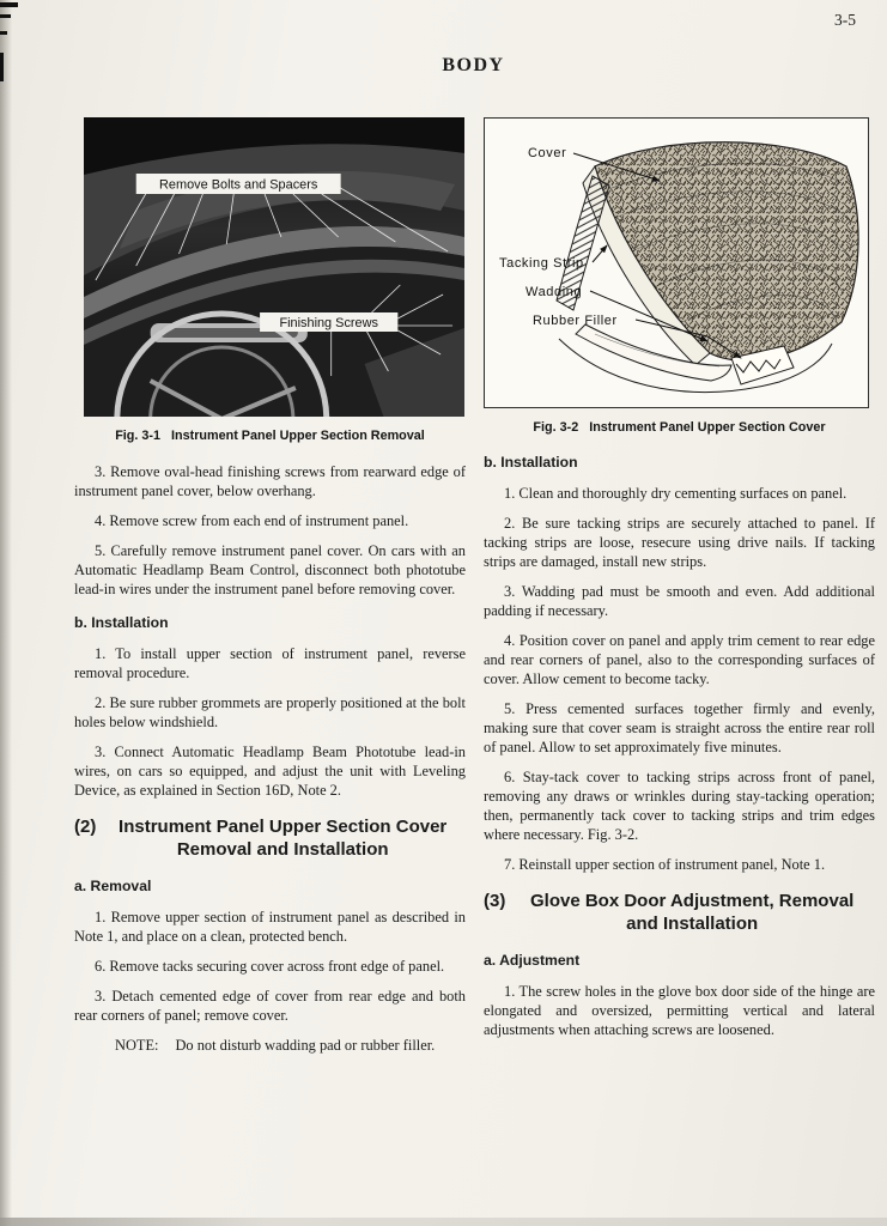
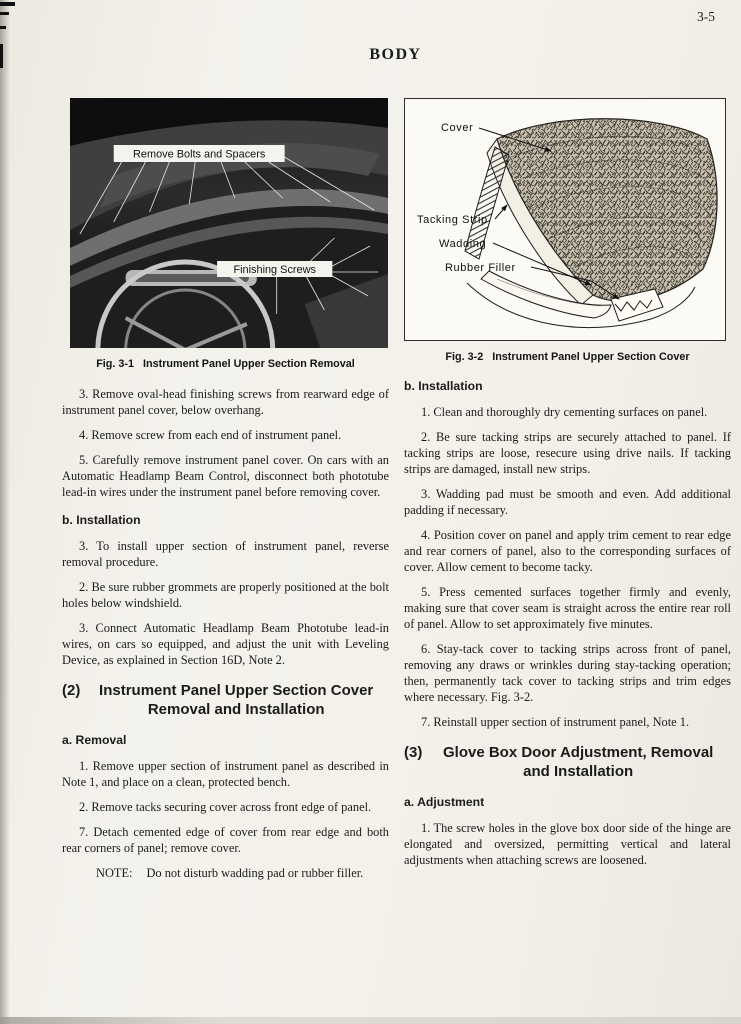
  3-5
  BODY
  Remove Bolts and Spacers
  Finishing Screws
  Fig. 3-1 Instrument Panel Upper Section Removal
  3. Remove oval-head finishing screws from rearward edge of instrument panel cover, below overhang.
  4. Remove screw from each end of instrument panel.
  5. Carefully remove instrument panel cover. On cars with an Automatic Headlamp Beam Control, disconnect both phototube lead-in wires under the instrument panel before removing cover.
  b. Installation
- 1. To install upper section of instrument panel, reverse removal procedure.
+ 3. To install upper section of instrument panel, reverse removal procedure.
  2. Be sure rubber grommets are properly positioned at the bolt holes below windshield.
  3. Connect Automatic Headlamp Beam Phototube lead-in wires, on cars so equipped, and adjust the unit with Leveling Device, as explained in Section 16D, Note 2.
  (2)
  Instrument Panel Upper Section Cover Removal and Installation
  a. Removal
  1. Remove upper section of instrument panel as described in Note 1, and place on a clean, protected bench.
- 6. Remove tacks securing cover across front edge of panel.
+ 2. Remove tacks securing cover across front edge of panel.
- 3. Detach cemented edge of cover from rear edge and both rear corners of panel; remove cover.
+ 7. Detach cemented edge of cover from rear edge and both rear corners of panel; remove cover.
  NOTE: Do not disturb wadding pad or rubber filler.
  Cover
  Tacking Strip
  Wadding
  Rubber Filler
  Fig. 3-2 Instrument Panel Upper Section Cover
  b. Installation
  1. Clean and thoroughly dry cementing surfaces on panel.
  2. Be sure tacking strips are securely attached to panel. If tacking strips are loose, resecure using drive nails. If tacking strips are damaged, install new strips.
  3. Wadding pad must be smooth and even. Add additional padding if necessary.
  4. Position cover on panel and apply trim cement to rear edge and rear corners of panel, also to the corresponding surfaces of cover. Allow cement to become tacky.
  5. Press cemented surfaces together firmly and evenly, making sure that cover seam is straight across the entire rear roll of panel. Allow to set approximately five minutes.
  6. Stay-tack cover to tacking strips across front of panel, removing any draws or wrinkles during stay-tacking operation; then, permanently tack cover to tacking strips and trim edges where necessary. Fig. 3-2.
  7. Reinstall upper section of instrument panel, Note 1.
  (3)
  Glove Box Door Adjustment, Removal and Installation
  a. Adjustment
  1. The screw holes in the glove box door side of the hinge are elongated and oversized, permitting vertical and lateral adjustments when attaching screws are loosened.
